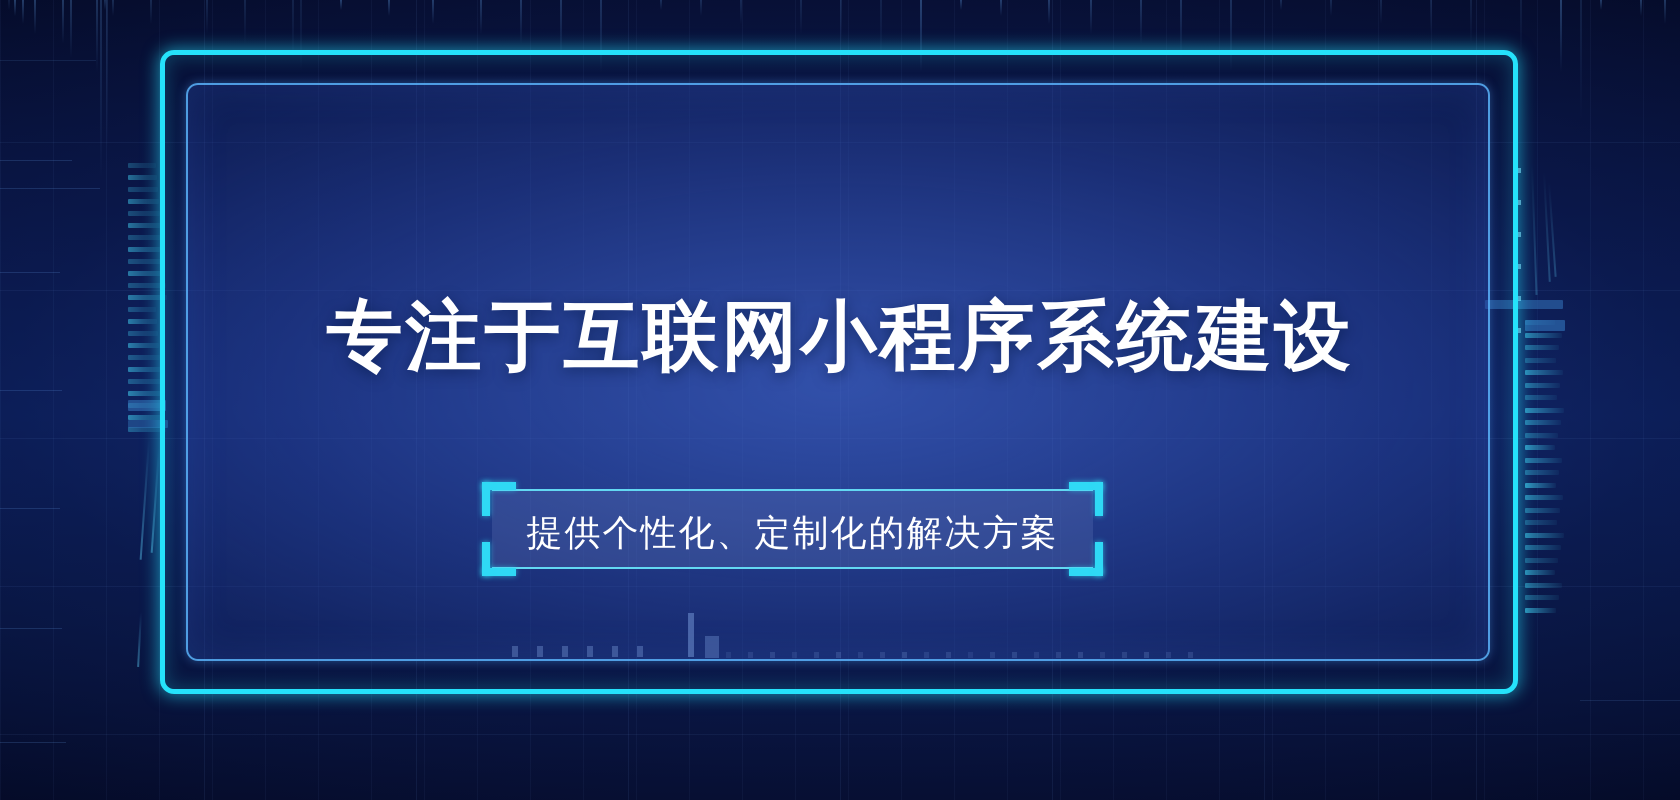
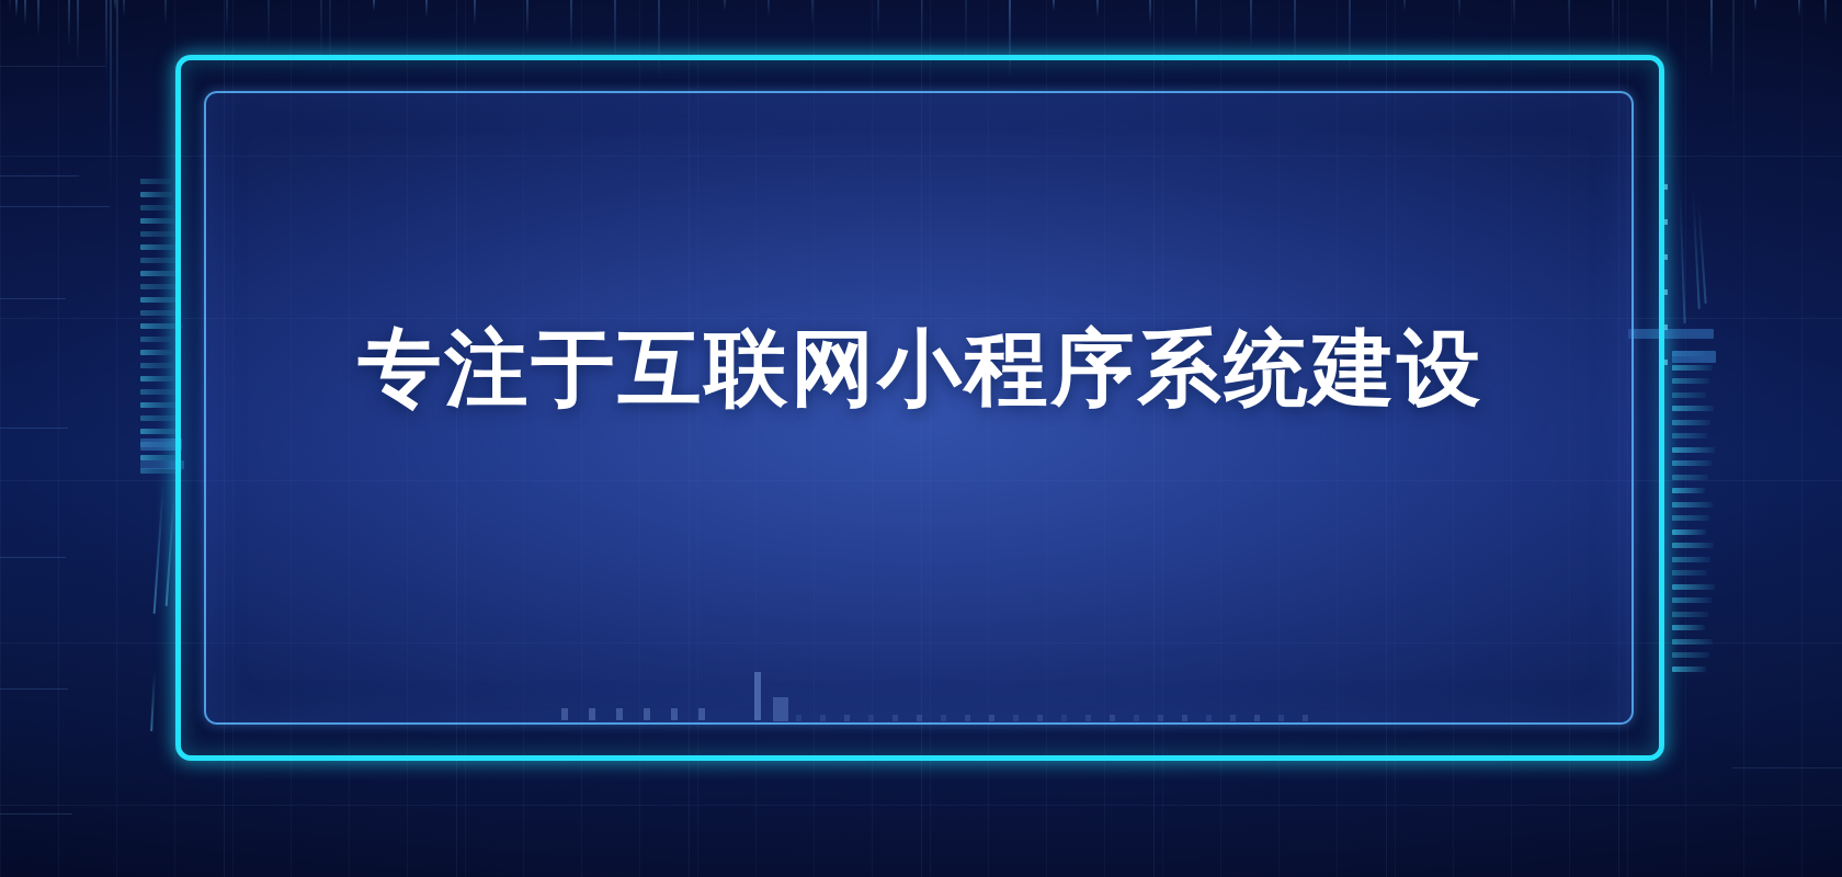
  专注于互联网小程序系统建设
- 提供个性化、定制化的解决方案
